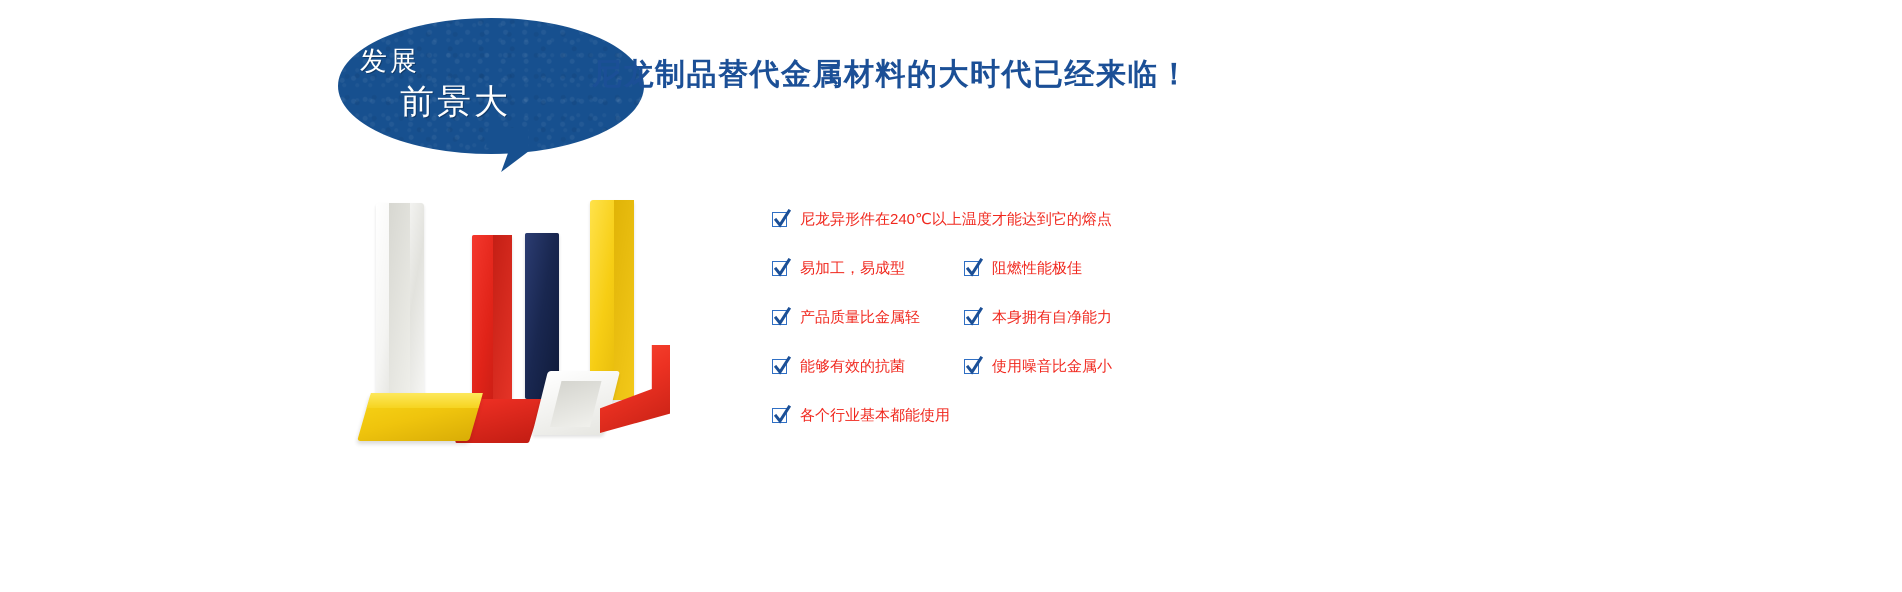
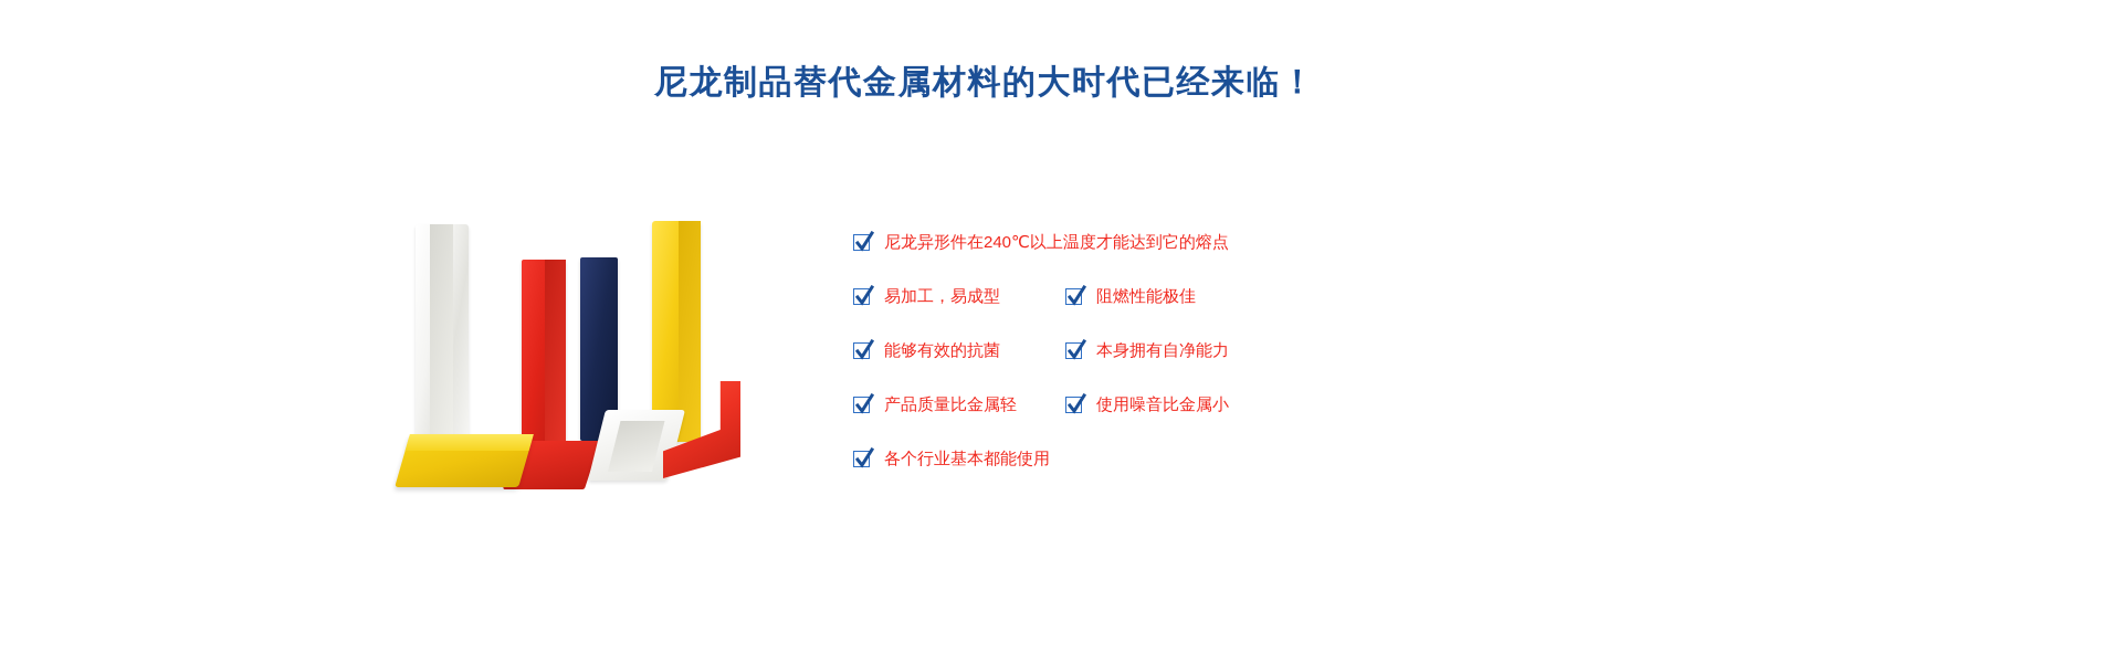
- 发展
- 前景大
  尼龙制品替代金属材料的大时代已经来临！
  尼龙异形件在240℃以上温度才能达到它的熔点
  易加工，易成型
  阻燃性能极佳
- 产品质量比金属轻
+ 能够有效的抗菌
  本身拥有自净能力
- 能够有效的抗菌
+ 产品质量比金属轻
  使用噪音比金属小
  各个行业基本都能使用
